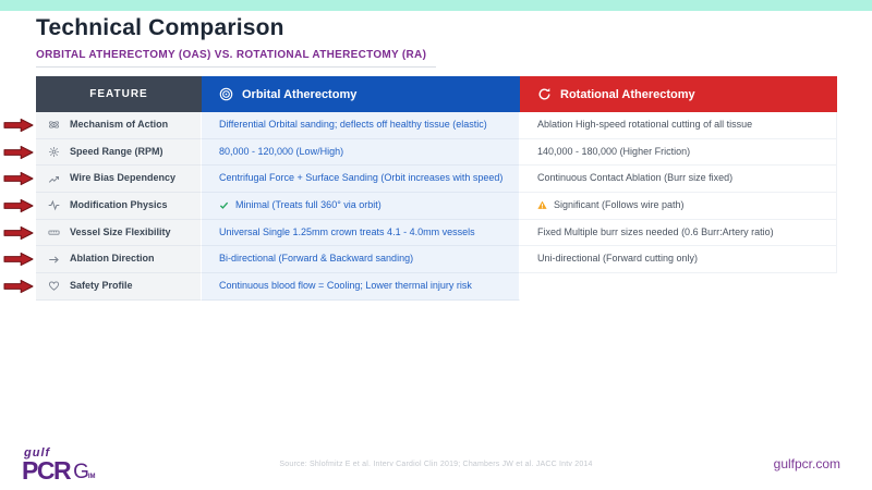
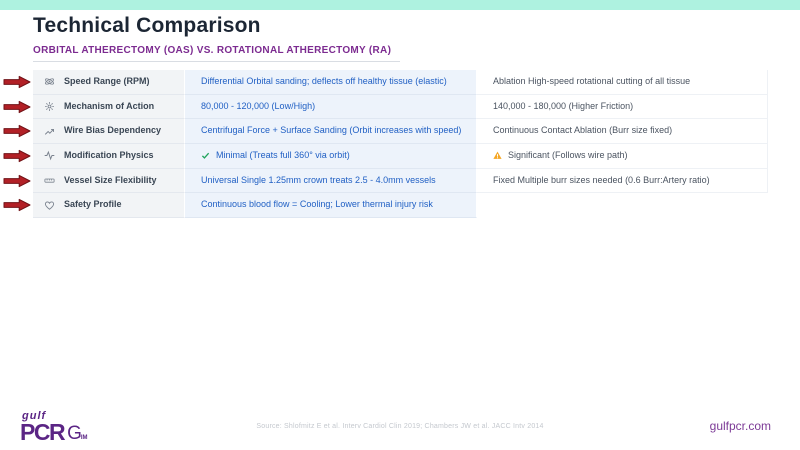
  Technical Comparison
  ORBITAL ATHERECTOMY (OAS) VS. ROTATIONAL ATHERECTOMY (RA)
- FEATURE
- Orbital Atherectomy
- Rotational Atherectomy
- Mechanism of Action
+ Speed Range (RPM)
  Differential Orbital sanding; deflects off healthy tissue (elastic)
  Ablation High-speed rotational cutting of all tissue
- Speed Range (RPM)
+ Mechanism of Action
  80,000 - 120,000 (Low/High)
  140,000 - 180,000 (Higher Friction)
  Wire Bias Dependency
  Centrifugal Force + Surface Sanding (Orbit increases with speed)
  Continuous Contact Ablation (Burr size fixed)
  Modification Physics
  Minimal (Treats full 360° via orbit)
  Significant (Follows wire path)
  Vessel Size Flexibility
- Universal Single 1.25mm crown treats 4.1 - 4.0mm vessels
+ Universal Single 1.25mm crown treats 2.5 - 4.0mm vessels
  Fixed Multiple burr sizes needed (0.6 Burr:Artery ratio)
- Ablation Direction
- Bi-directional (Forward & Backward sanding)
- Uni-directional (Forward cutting only)
  Safety Profile
  Continuous blood flow = Cooling; Lower thermal injury risk
  gulf
  PCR
  G
  gulfpcr.com
